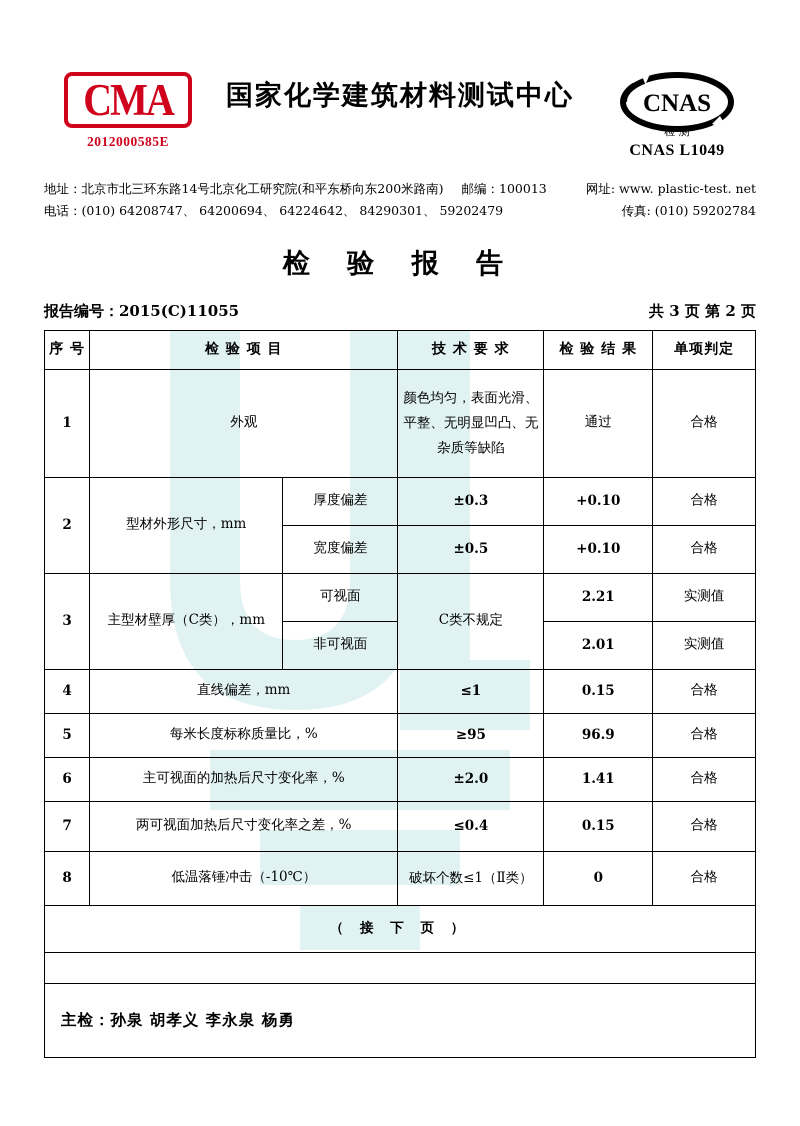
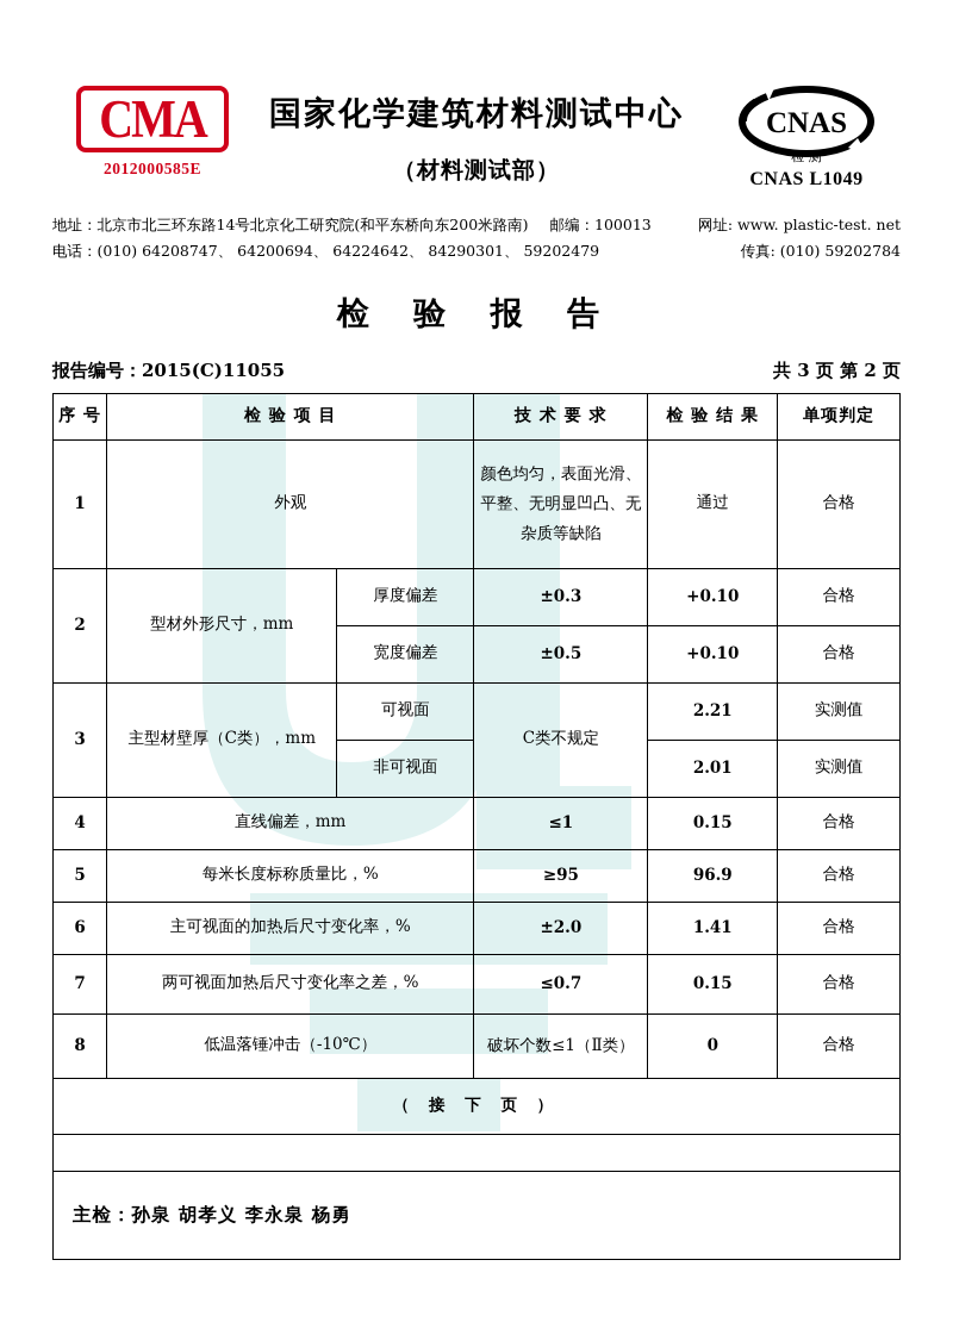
  CMA
  2012000585E
  国家化学建筑材料测试中心
+ （材料测试部）
  CNAS
  检 测
  CNAS L1049
  地址：北京市北三环东路14号北京化工研究院(和平东桥向东200米路南)
  邮编：100013
  网址: www. plastic-test. net
  电话：(010) 64208747、 64200694、 64224642、 84290301、 59202479
  传真: (010) 59202784
  检 验 报 告
  报告编号：2015(C)11055
  共 3 页 第 2 页
  序 号	检 验 项 目	技 术 要 求	检 验 结 果	单项判定
  1	外观	颜色均匀，表面光滑、平整、无明显凹凸、无杂质等缺陷	通过	合格
  2	型材外形尺寸，mm	厚度偏差	±0.3	+0.10	合格
  宽度偏差	±0.5	+0.10	合格
  3	主型材壁厚（C类），mm	可视面	C类不规定	2.21	实测值
  非可视面	2.01	实测值
  4	直线偏差，mm	≤1	0.15	合格
  5	每米长度标称质量比，%	≥95	96.9	合格
  6	主可视面的加热后尺寸变化率，%	±2.0	1.41	合格
- 7	两可视面加热后尺寸变化率之差，%	≤0.4	0.15	合格
+ 7	两可视面加热后尺寸变化率之差，%	≤0.7	0.15	合格
  8	低温落锤冲击（-10℃）	破坏个数≤1（Ⅱ类）	0	合格
  （ 接 下 页 ）
  主检：孙泉 胡孝义 李永泉 杨勇
